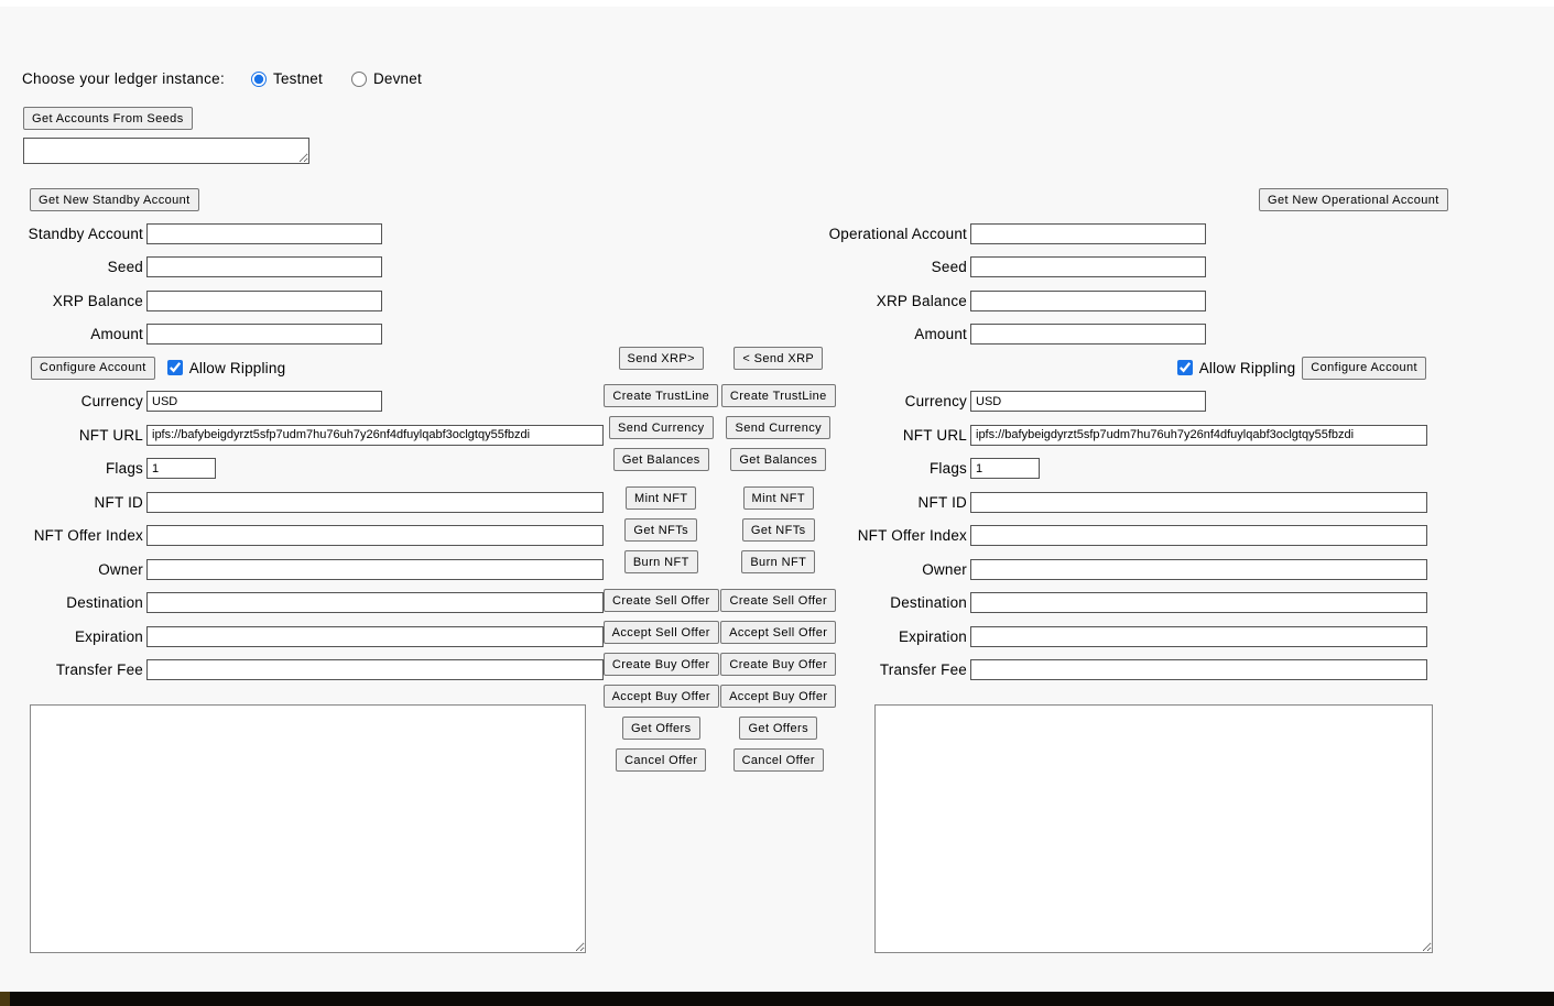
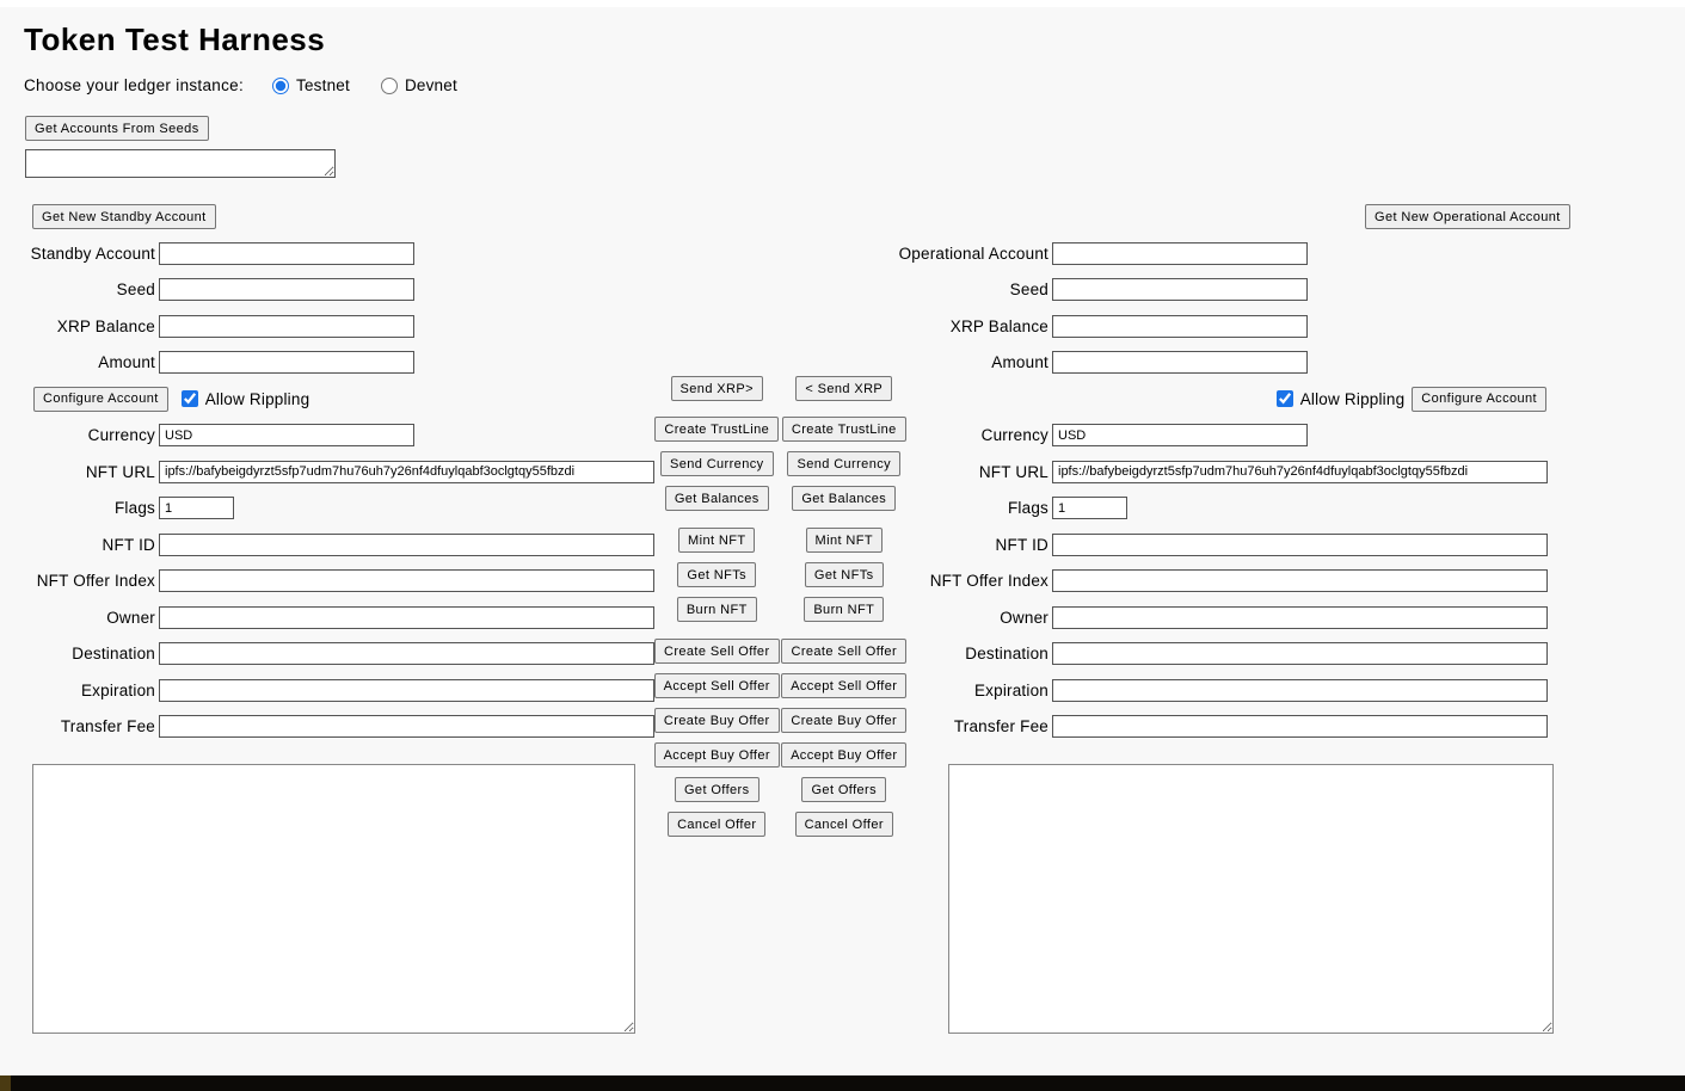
+ Token Test Harness
  Choose your ledger instance:
  Testnet
  Devnet
  Get Accounts From Seeds
  Get New Standby Account
  Get New Operational Account
  Standby Account
  Seed
  XRP Balance
  Amount
  Configure Account
  Allow Rippling
  Currency
  USD
  NFT URL
  ipfs://bafybeigdyrzt5sfp7udm7hu76uh7y26nf4dfuylqabf3oclgtqy55fbzdi
  Flags
  1
  NFT ID
  NFT Offer Index
  Owner
  Destination
  Expiration
  Transfer Fee
  Operational Account
  Seed
  XRP Balance
  Amount
  Allow Rippling
  Configure Account
  Currency
  USD
  NFT URL
  ipfs://bafybeigdyrzt5sfp7udm7hu76uh7y26nf4dfuylqabf3oclgtqy55fbzdi
  Flags
  1
  NFT ID
  NFT Offer Index
  Owner
  Destination
  Expiration
  Transfer Fee
  Send XRP>
  < Send XRP
  Create TrustLine
  Create TrustLine
  Send Currency
  Send Currency
  Get Balances
  Get Balances
  Mint NFT
  Mint NFT
  Get NFTs
  Get NFTs
  Burn NFT
  Burn NFT
  Create Sell Offer
  Create Sell Offer
  Accept Sell Offer
  Accept Sell Offer
  Create Buy Offer
  Create Buy Offer
  Accept Buy Offer
  Accept Buy Offer
  Get Offers
  Get Offers
  Cancel Offer
  Cancel Offer
